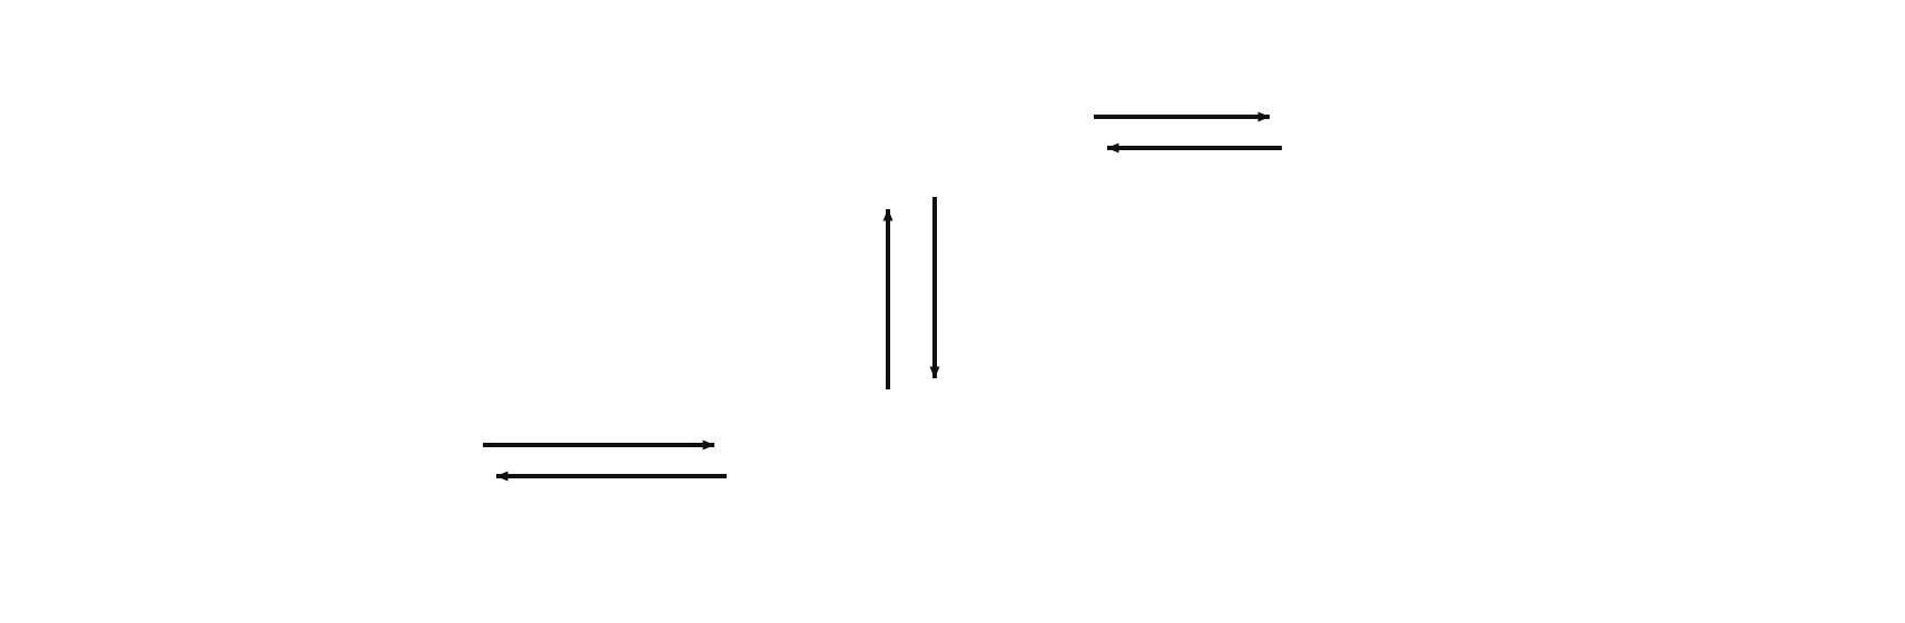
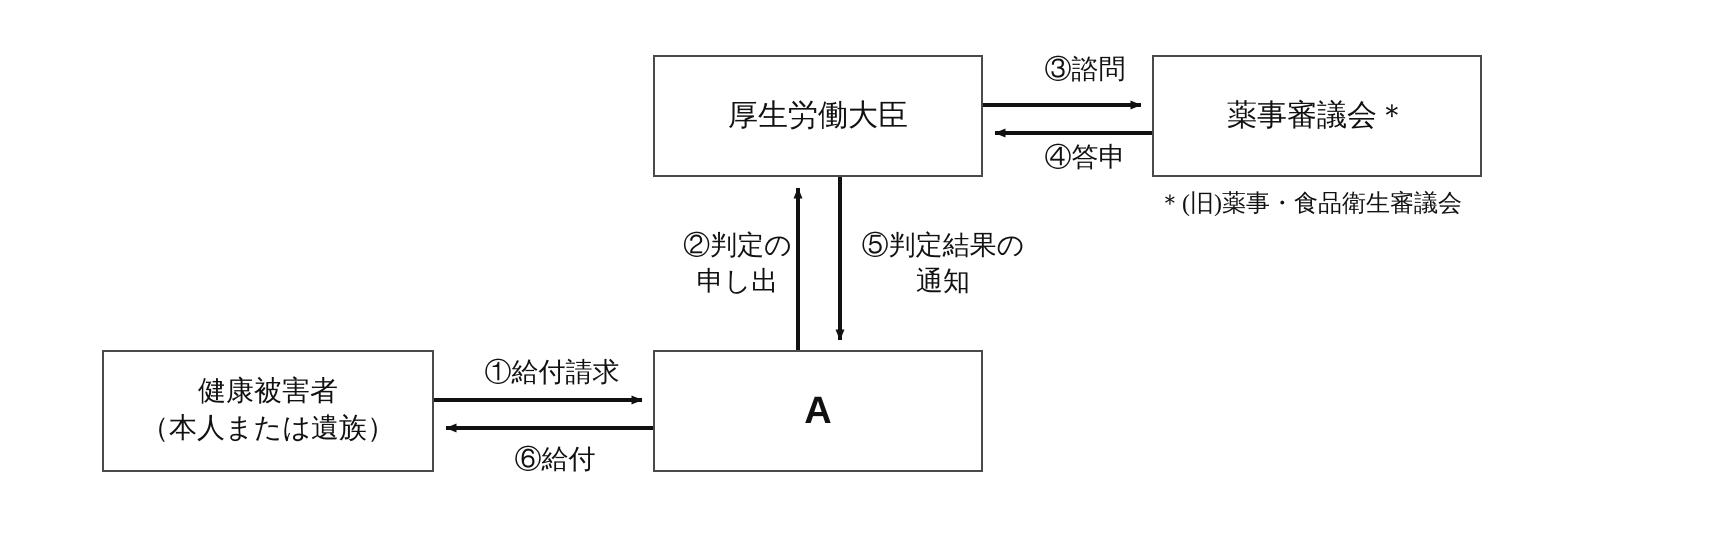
+ 厚生労働大臣
+ 薬事審議会＊
+ 健康被害者
+ （本人または遺族）
+ A
+ ③諮問
+ ④答申
+ ②判定の
+ 申し出
+ ⑤判定結果の
+ 通知
+ ①給付請求
+ ⑥給付
+ ＊(旧)薬事・食品衛生審議会
